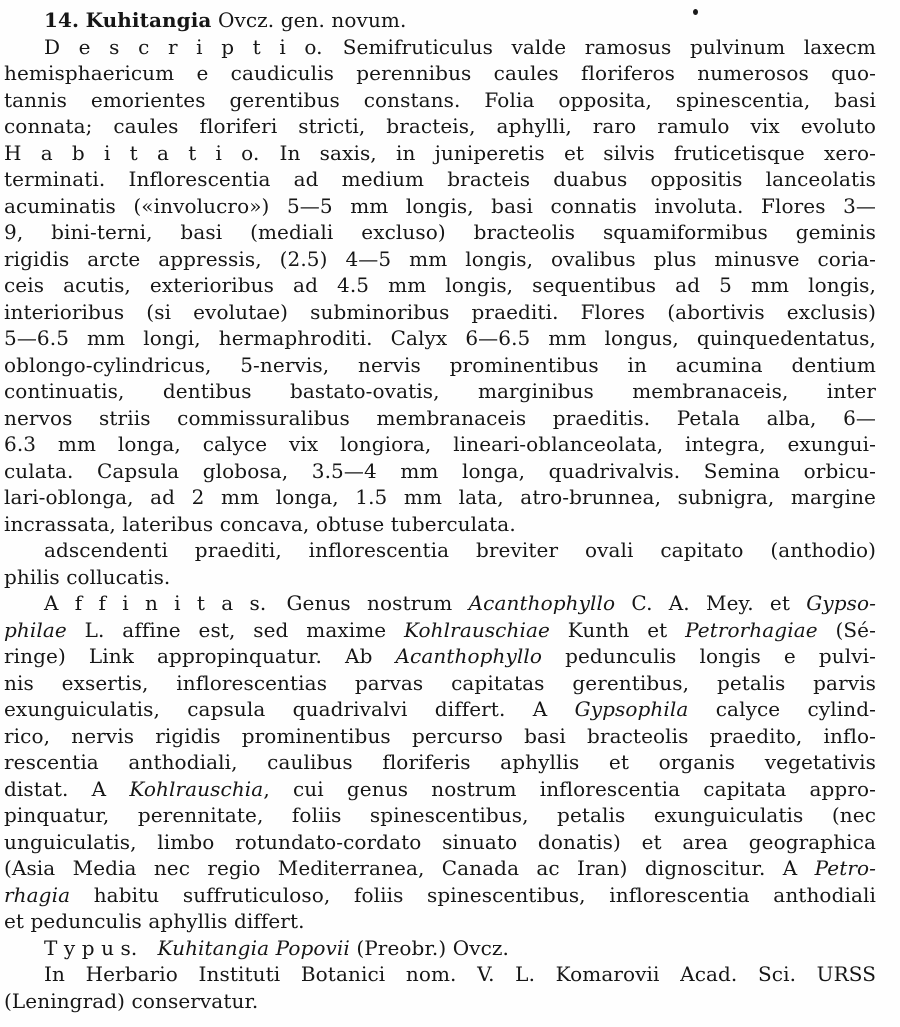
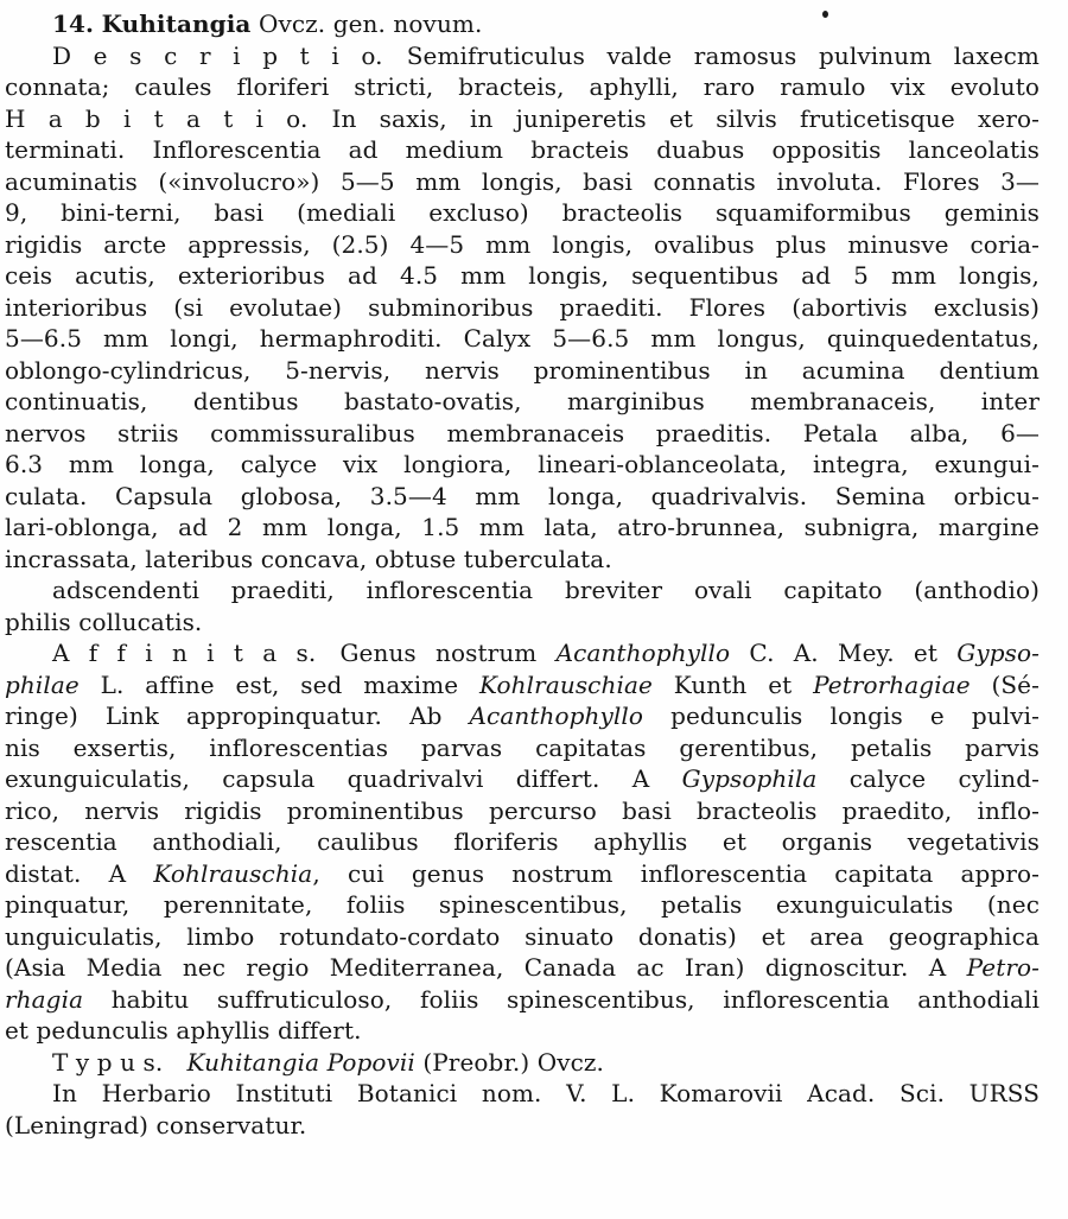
  14. Kuhitangia Ovcz. gen. novum.
  D e s c r i p t i o. Semifruticulus valde ramosus pulvinum laxecm
- hemisphaericum e caudiculis perennibus caules floriferos numerosos quo-
- tannis emorientes gerentibus constans. Folia opposita, spinescentia, basi
  connata; caules floriferi stricti, bracteis, aphylli, raro ramulo vix evoluto
  H a b i t a t i o. In saxis, in juniperetis et silvis fruticetisque xero-
  terminati. Inflorescentia ad medium bracteis duabus oppositis lanceolatis
  acuminatis («involucro») 5—5 mm longis, basi connatis involuta. Flores 3—
  9, bini-terni, basi (mediali excluso) bracteolis squamiformibus geminis
  rigidis arcte appressis, (2.5) 4—5 mm longis, ovalibus plus minusve coria-
  ceis acutis, exterioribus ad 4.5 mm longis, sequentibus ad 5 mm longis,
  interioribus (si evolutae) subminoribus praediti. Flores (abortivis exclusis)
- 5—6.5 mm longi, hermaphroditi. Calyx 6—6.5 mm longus, quinquedentatus,
+ 5—6.5 mm longi, hermaphroditi. Calyx 5—6.5 mm longus, quinquedentatus,
  oblongo-cylindricus, 5-nervis, nervis prominentibus in acumina dentium
  continuatis, dentibus bastato-ovatis, marginibus membranaceis, inter
  nervos striis commissuralibus membranaceis praeditis. Petala alba, 6—
  6.3 mm longa, calyce vix longiora, lineari-oblanceolata, integra, exungui-
  culata. Capsula globosa, 3.5—4 mm longa, quadrivalvis. Semina orbicu-
  lari-oblonga, ad 2 mm longa, 1.5 mm lata, atro-brunnea, subnigra, margine
  incrassata, lateribus concava, obtuse tuberculata.
  adscendenti praediti, inflorescentia breviter ovali capitato (anthodio)
  philis collucatis.
  A f f i n i t a s. Genus nostrum Acanthophyllo C. A. Mey. et Gypso-
  philae L. affine est, sed maxime Kohlrauschiae Kunth et Petrorhagiae (Sé-
  ringe) Link appropinquatur. Ab Acanthophyllo pedunculis longis e pulvi-
  nis exsertis, inflorescentias parvas capitatas gerentibus, petalis parvis
  exunguiculatis, capsula quadrivalvi differt. A Gypsophila calyce cylind-
  rico, nervis rigidis prominentibus percurso basi bracteolis praedito, inflo-
  rescentia anthodiali, caulibus floriferis aphyllis et organis vegetativis
  distat. A Kohlrauschia, cui genus nostrum inflorescentia capitata appro-
  pinquatur, perennitate, foliis spinescentibus, petalis exunguiculatis (nec
  unguiculatis, limbo rotundato-cordato sinuato donatis) et area geographica
  (Asia Media nec regio Mediterranea, Canada ac Iran) dignoscitur. A Petro-
  rhagia habitu suffruticuloso, foliis spinescentibus, inflorescentia anthodiali
  et pedunculis aphyllis differt.
  T y p u s. Kuhitangia Popovii (Preobr.) Ovcz.
  In Herbario Instituti Botanici nom. V. L. Komarovii Acad. Sci. URSS
  (Leningrad) conservatur.
